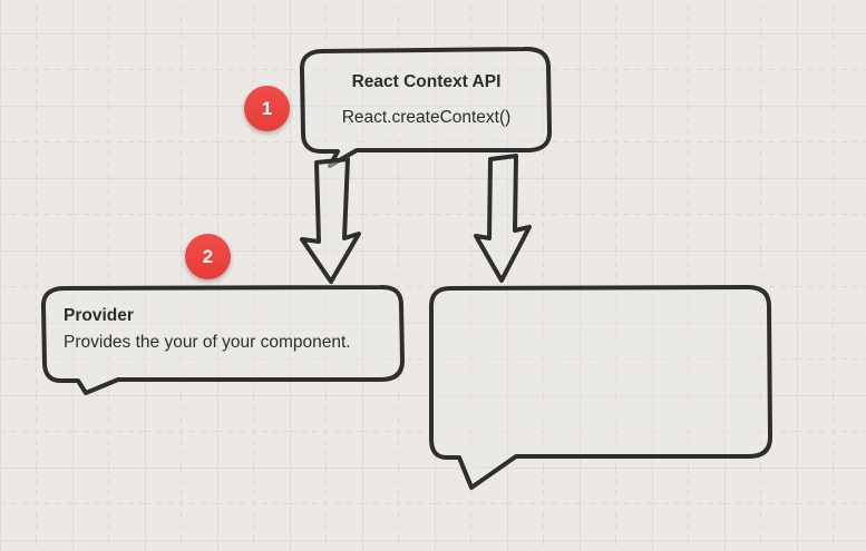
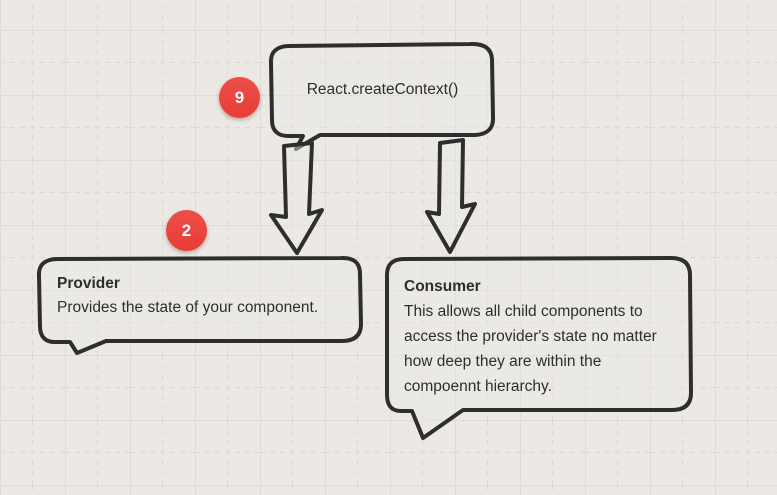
- React Context API
  React.createContext()
  Provider
- Provides the your of your component.
+ Provides the state of your component.
+ Consumer
+ This allows all child components to
+ access the provider's state no matter
+ how deep they are within the
+ compoennt hierarchy.
- 1
+ 9
  2
